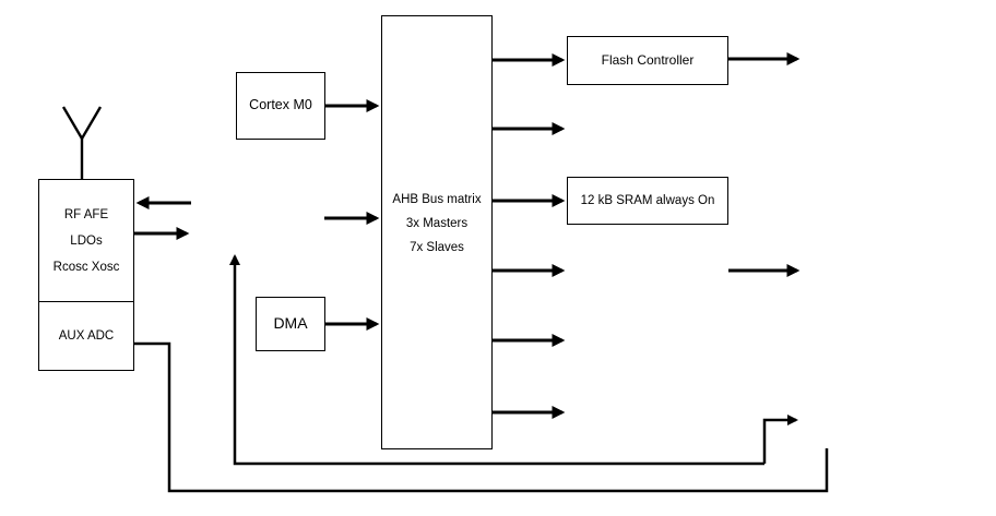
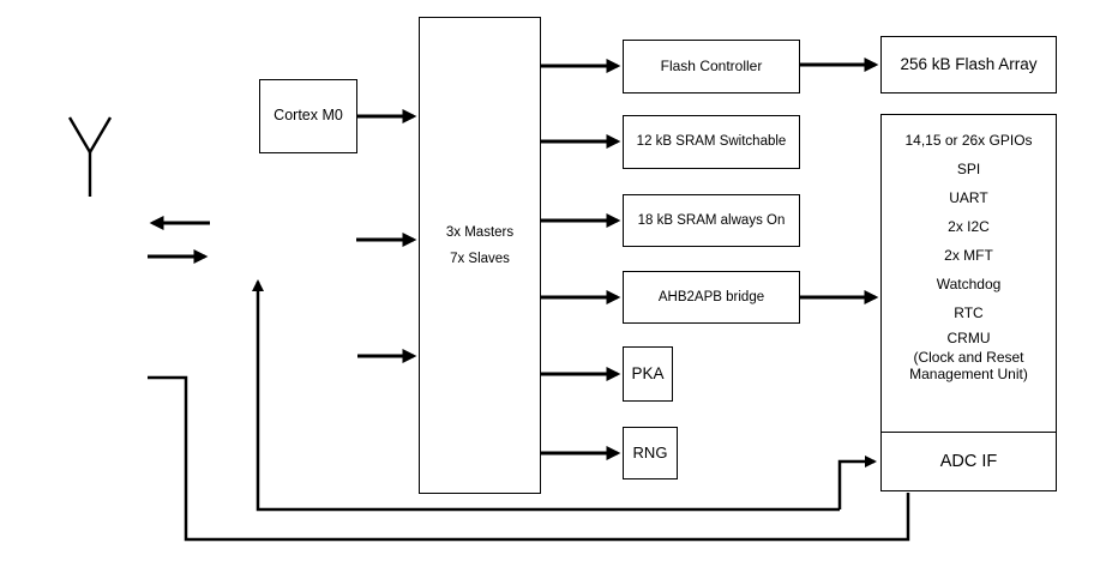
- RF AFE
- LDOs
- Rcosc Xosc
- AUX ADC
  Cortex M0
- DMA
- AHB Bus matrix
  3x Masters
  7x Slaves
  Flash Controller
+ 256 kB Flash Array
+ 12 kB SRAM Switchable
- 12 kB SRAM always On
+ 18 kB SRAM always On
+ AHB2APB bridge
+ PKA
+ RNG
+ 14,15 or 26x GPIOs
+ SPI
+ UART
+ 2x I2C
+ 2x MFT
+ Watchdog
+ RTC
+ CRMU
+ (Clock and Reset
+ Management Unit)
+ ADC IF
